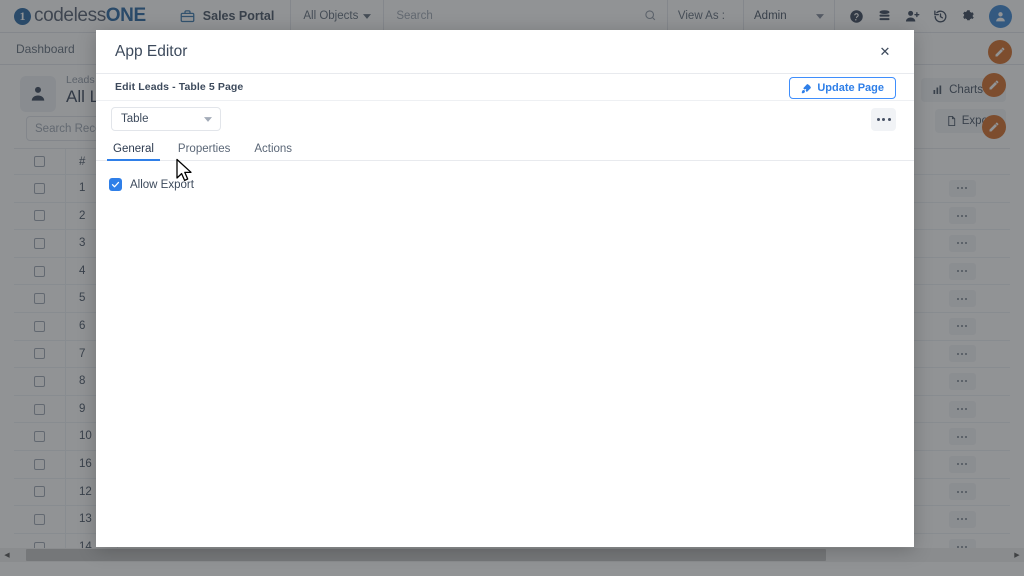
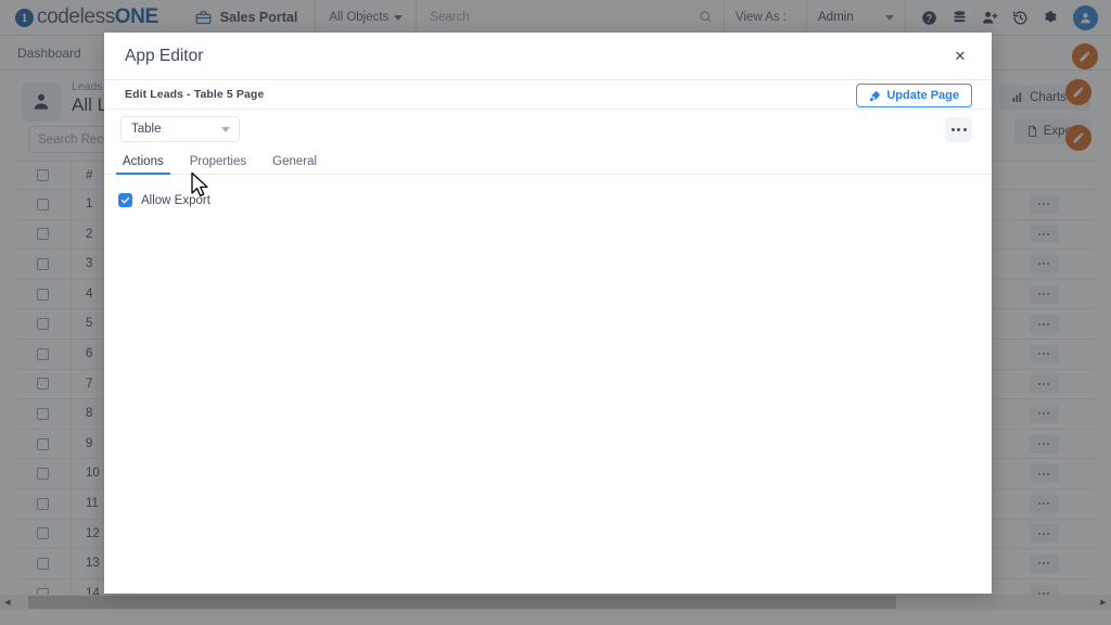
  1
  codelessONE
  Sales Portal
  All Objects
  Search
  View As :
  Admin
  Dashboard
  Leads
  All L
  Charts
  Search Rec
  #
  1
  2
  3
  4
  5
  6
  7
  8
  9
  10
- 16
+ 11
  12
  13
  14
  App Editor
  ✕
  Edit Leads - Table 5 Page
  Update Page
  Table
- General
+ Actions
  Properties
- Actions
+ General
  Allow Export
